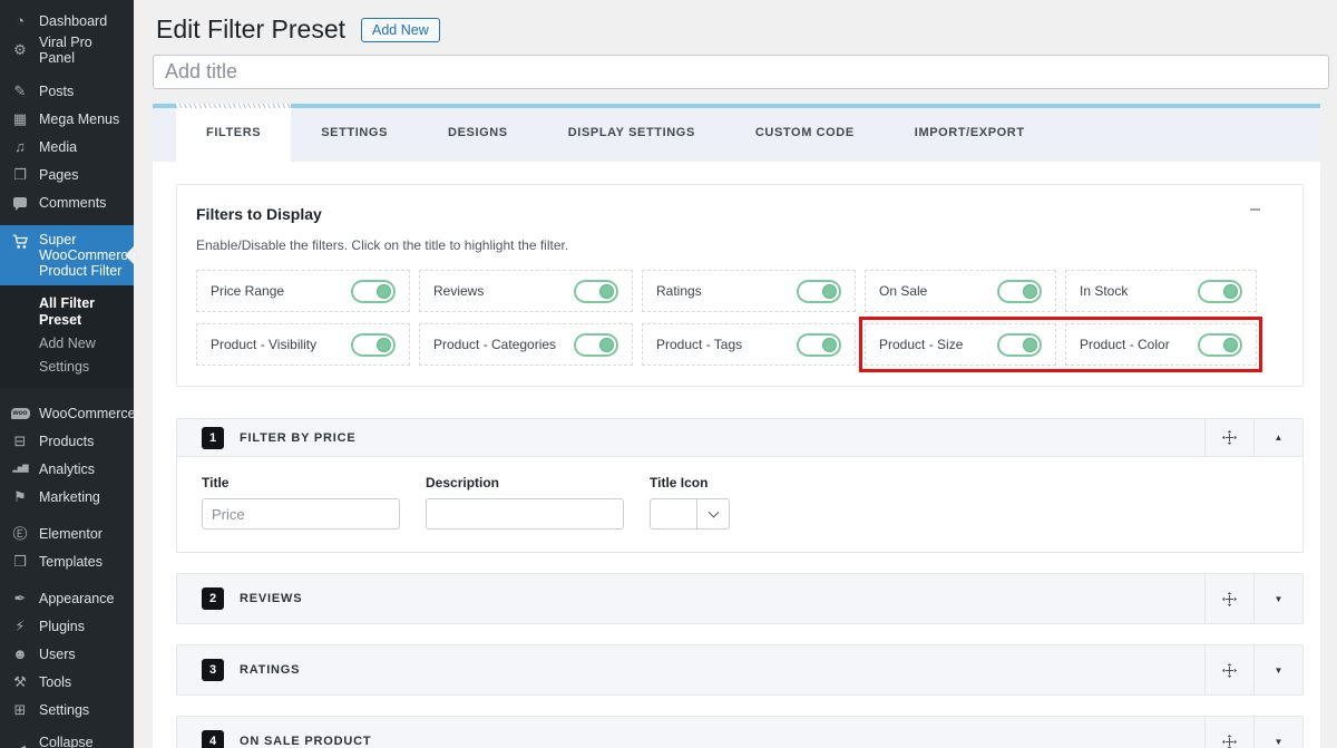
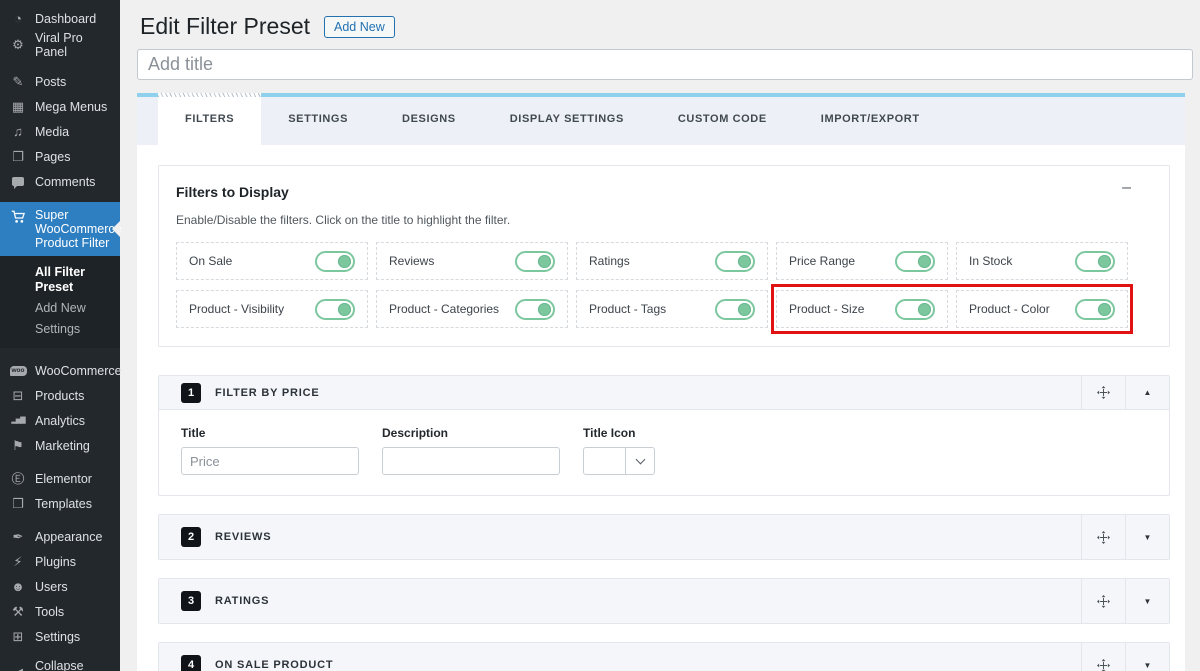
  ◔
  Dashboard
  ⚙
  Viral Pro Panel
  ✎
  Posts
  ▦
  Mega Menus
  ♫
  Media
  ❐
  Pages
  Comments
  Super WooCommerce Product Filter
  All Filter Preset
  Add New
  Settings
  WooCommerce
  ⊟
  Products
  Analytics
  ⚑
  Marketing
  Ⓔ
  Elementor
  ❒
  Templates
  ✒
  Appearance
  ⚡
  Plugins
  ☻
  Users
  ⚒
  Tools
  ⊞
  Settings
  Edit Filter Preset
  Add New
  Add title
  FILTERS
  SETTINGS
  DESIGNS
  DISPLAY SETTINGS
  CUSTOM CODE
  IMPORT/EXPORT
  –
  Filters to Display
  Enable/Disable the filters. Click on the title to highlight the filter.
- Price Range
+ On Sale
  Reviews
  Ratings
- On Sale
+ Price Range
  In Stock
  Product - Visibility
  Product - Categories
  Product - Tags
  Product - Size
  Product - Color
  1
  FILTER BY PRICE
  ▲
  Title
  Price
  Description
  Title Icon
  2
  REVIEWS
  ▼
  3
  RATINGS
  ▼
  4
  ON SALE PRODUCT
  ▼
